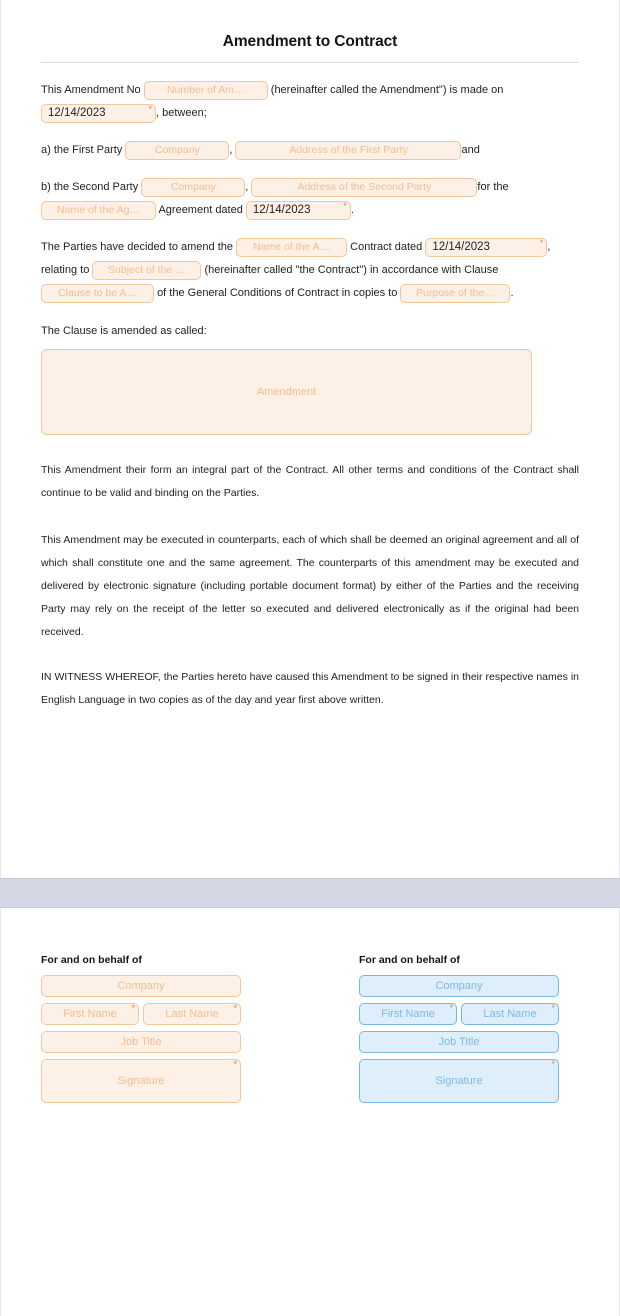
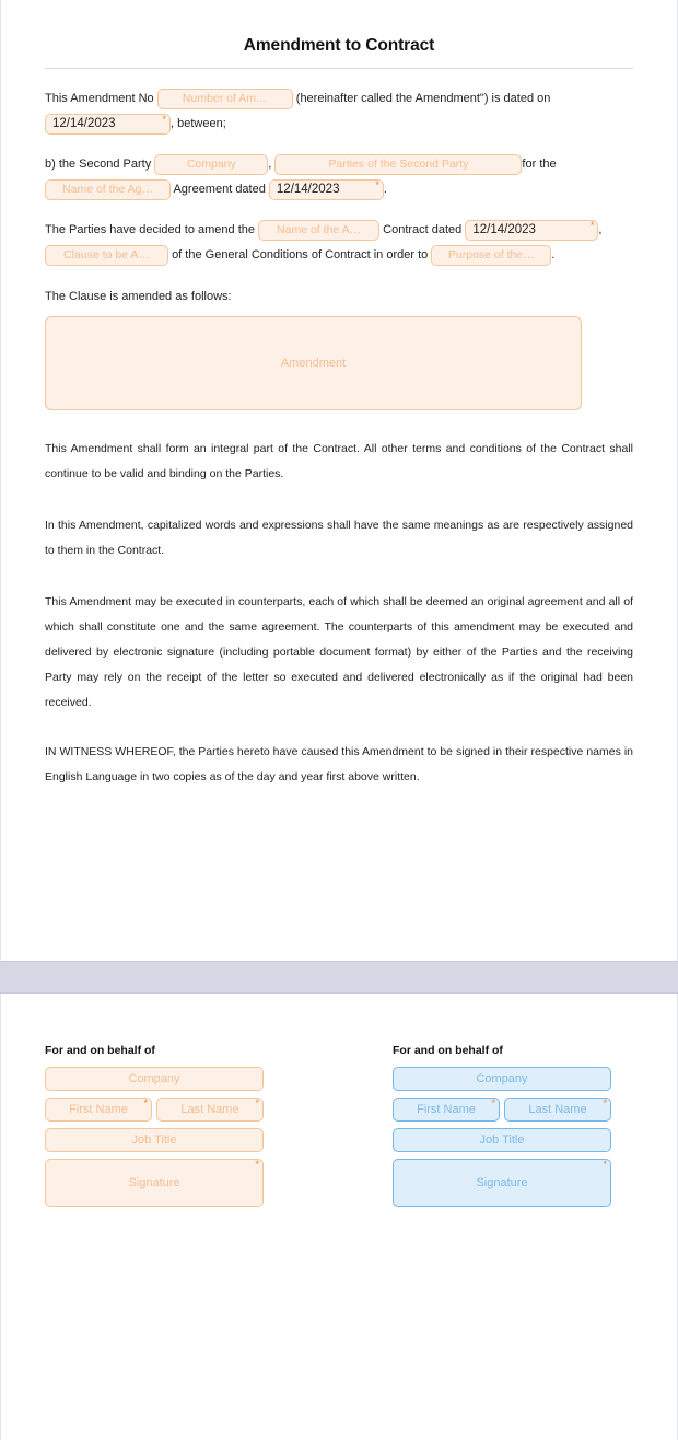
  Amendment to Contract
- This Amendment No Number of Am… (hereinafter called the Amendment") is made on
+ This Amendment No Number of Am… (hereinafter called the Amendment") is dated on
  12/14/2023 , between;
- a) the First Party Company , Address of the First Party and
- b) the Second Party Company , Address of the Second Party for the
+ b) the Second Party Company , Parties of the Second Party for the
  Name of the Ag… Agreement dated 12/14/2023 .
  The Parties have decided to amend the Name of the A… Contract dated 12/14/2023 ,
- relating to Subject of the … (hereinafter called "the Contract") in accordance with Clause
- Clause to be A… of the General Conditions of Contract in copies to Purpose of the… .
+ Clause to be A… of the General Conditions of Contract in order to Purpose of the… .
- The Clause is amended as called:
+ The Clause is amended as follows:
  Amendment
- This Amendment their form an integral part of the Contract. All other terms and conditions of the Contract shall continue to be valid and binding on the Parties.
+ This Amendment shall form an integral part of the Contract. All other terms and conditions of the Contract shall continue to be valid and binding on the Parties.
+ In this Amendment, capitalized words and expressions shall have the same meanings as are respectively assigned to them in the Contract.
  This Amendment may be executed in counterparts, each of which shall be deemed an original agreement and all of which shall constitute one and the same agreement. The counterparts of this amendment may be executed and delivered by electronic signature (including portable document format) by either of the Parties and the receiving Party may rely on the receipt of the letter so executed and delivered electronically as if the original had been received.
  IN WITNESS WHEREOF, the Parties hereto have caused this Amendment to be signed in their respective names in English Language in two copies as of the day and year first above written.
  For and on behalf of
  Company
  First Name
  Last Name
  Job Title
  Signature
  For and on behalf of
  Company
  First Name
  Last Name
  Job Title
  Signature
